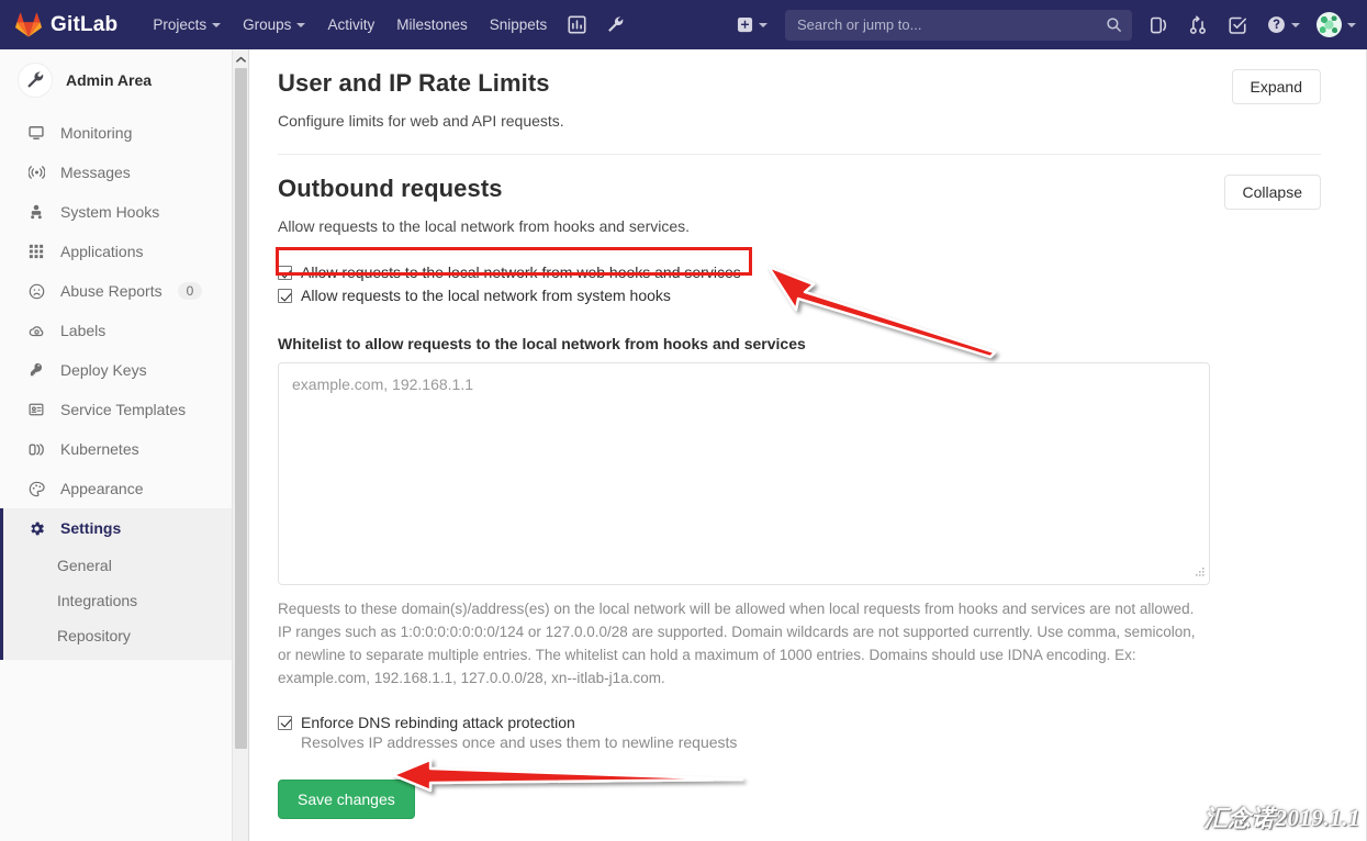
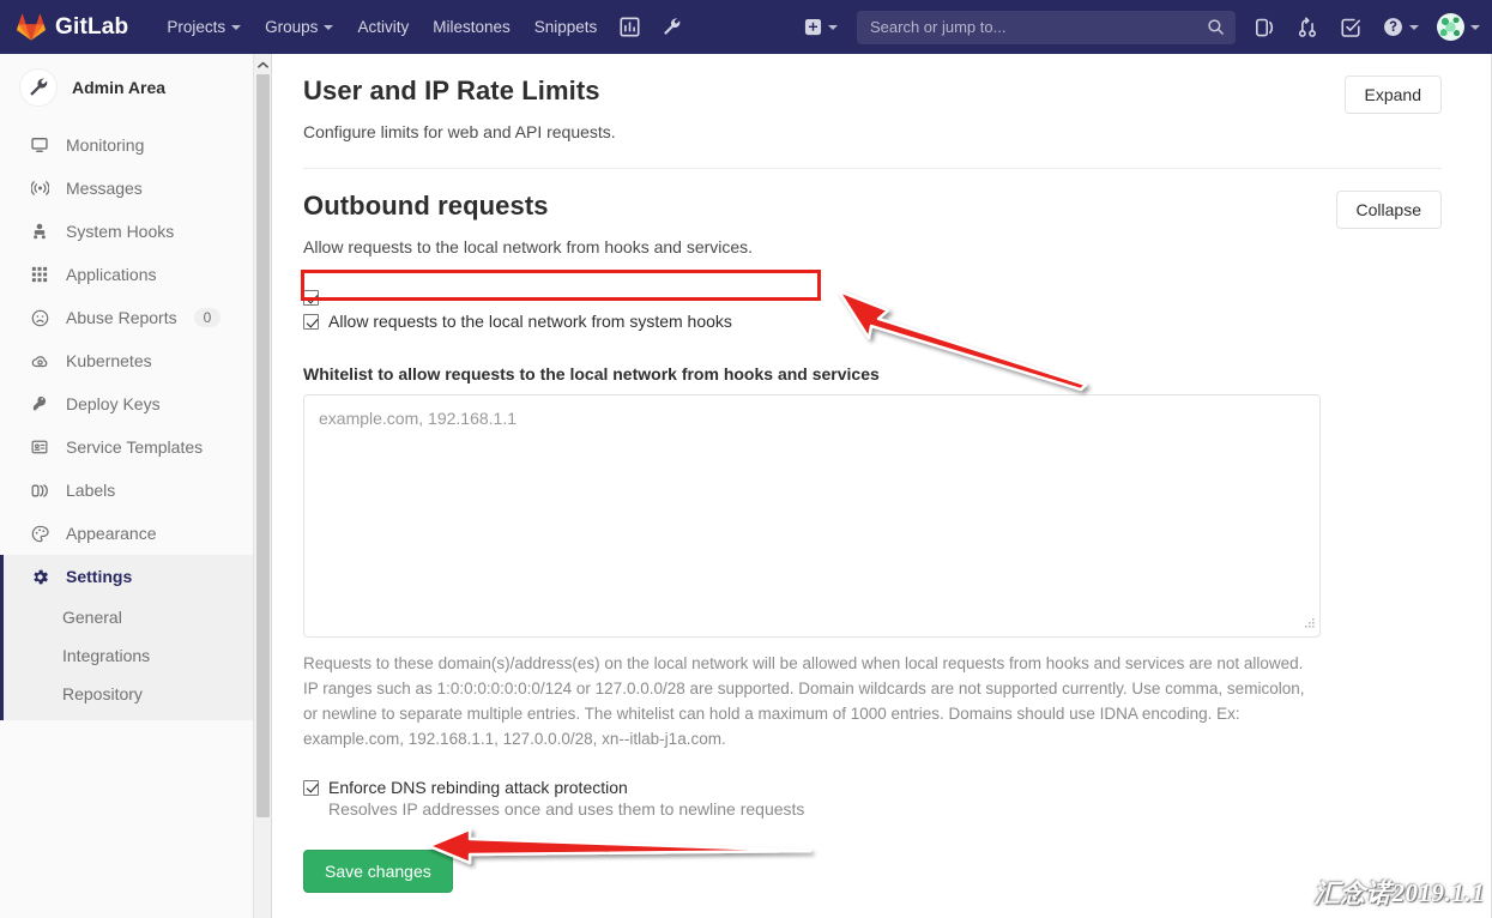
  GitLab
  Projects
  Groups
  Activity
  Milestones
  Snippets
  Search or jump to...
  Admin Area
  Monitoring
  Messages
  System Hooks
  Applications
  Abuse Reports
  0
- Labels
+ Kubernetes
  Deploy Keys
  Service Templates
- Kubernetes
+ Labels
  Appearance
  Settings
  General
  Integrations
  Repository
  User and IP Rate Limits
  Configure limits for web and API requests.
  Expand
  Outbound requests
  Allow requests to the local network from hooks and services.
  Collapse
- Allow requests to the local network from web hooks and services
  Allow requests to the local network from system hooks
  Whitelist to allow requests to the local network from hooks and services
  example.com, 192.168.1.1
  Requests to these domain(s)/address(es) on the local network will be allowed when local requests from hooks and services are not allowed. IP ranges such as 1:0:0:0:0:0:0:0/124 or 127.0.0.0/28 are supported. Domain wildcards are not supported currently. Use comma, semicolon, or newline to separate multiple entries. The whitelist can hold a maximum of 1000 entries. Domains should use IDNA encoding. Ex: example.com, 192.168.1.1, 127.0.0.0/28, xn--itlab-j1a.com.
  Enforce DNS rebinding attack protection
  Resolves IP addresses once and uses them to newline requests
  Save changes
  汇念诺2019.1.1
